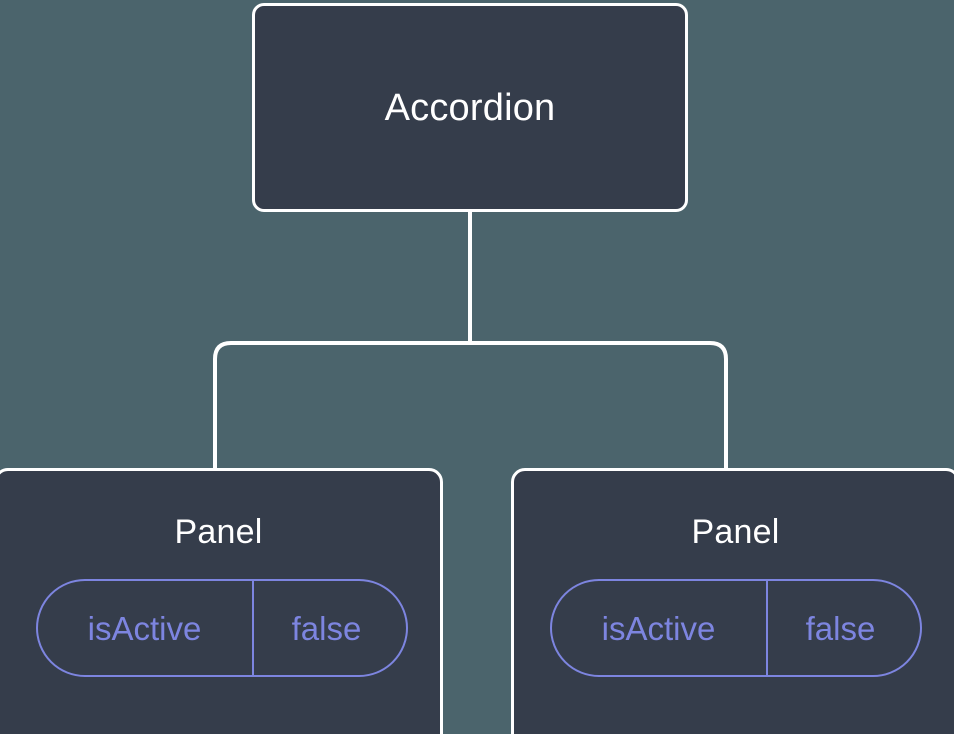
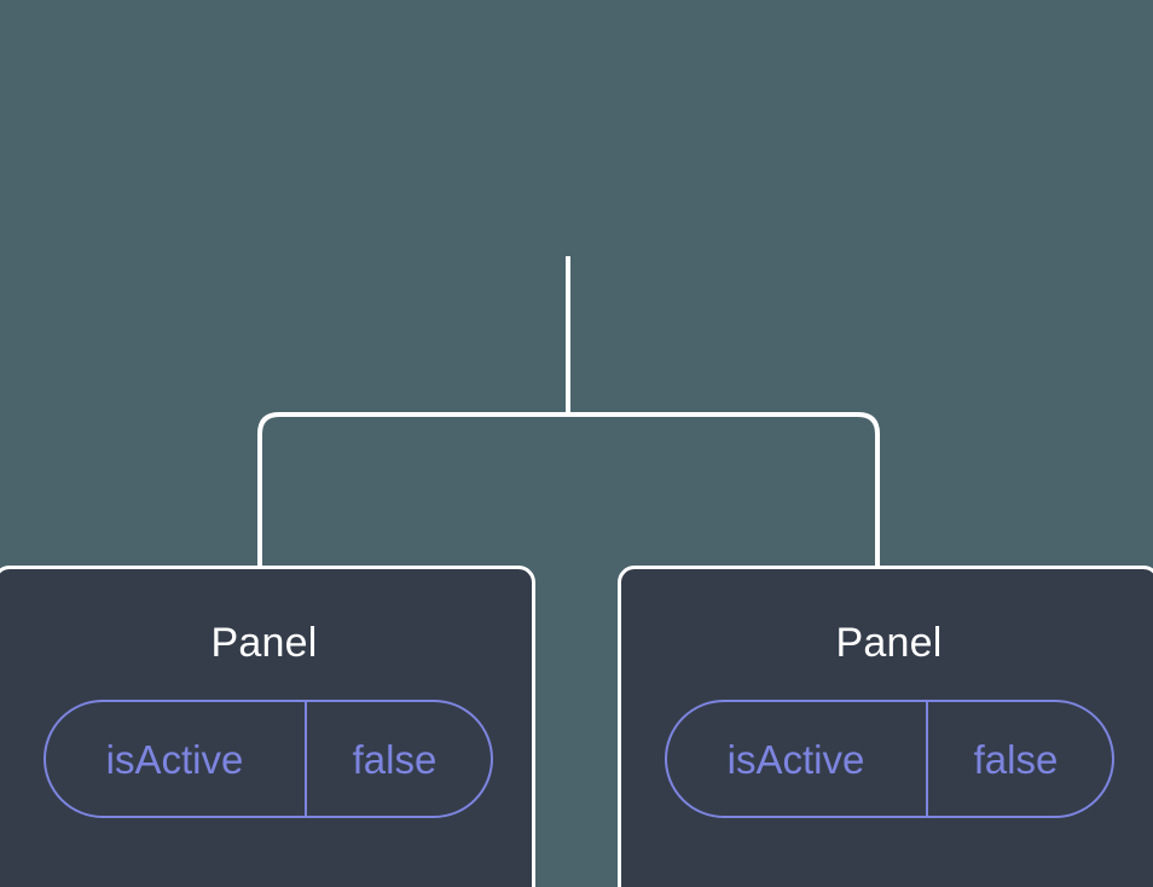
- Accordion
  Panel
  isActive
  false
  Panel
  isActive
  false
